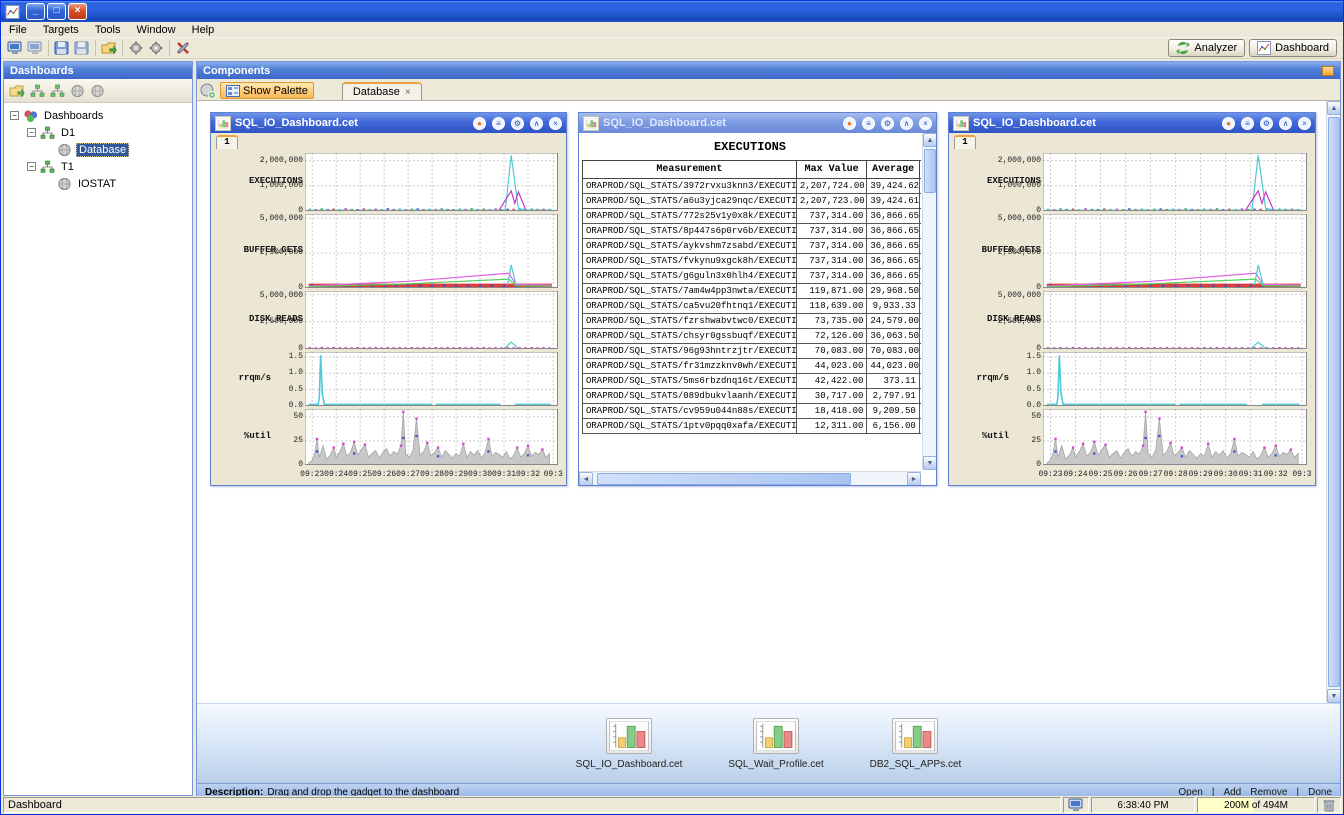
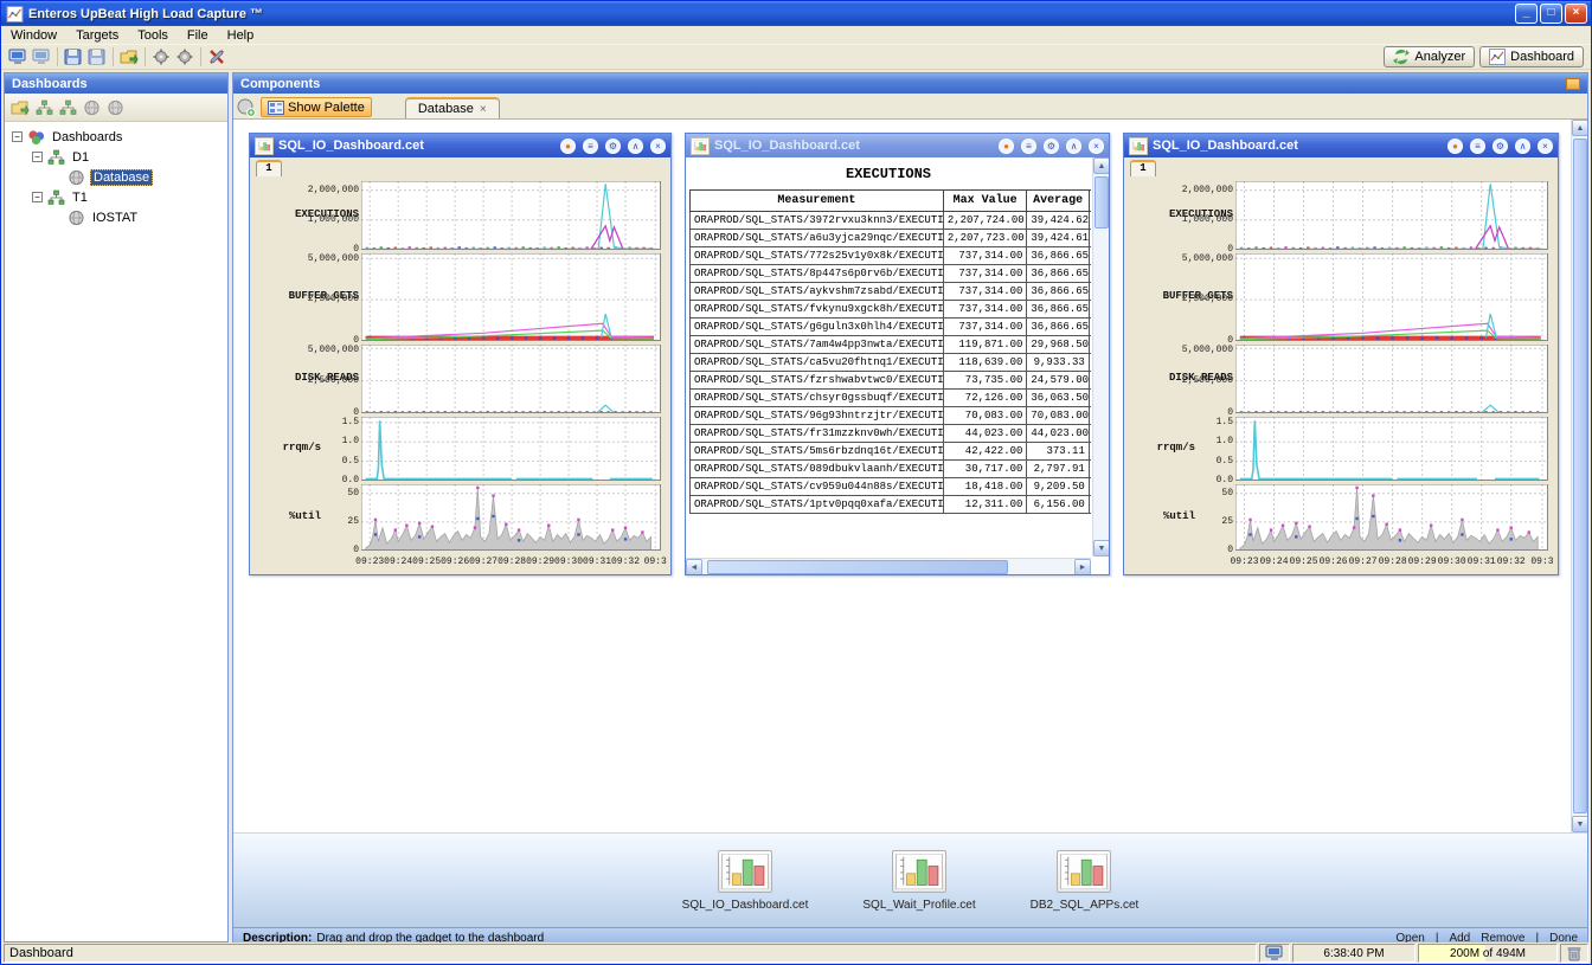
+ Enteros UpBeat High Load Capture ™
  _
  □
  ×
- File
+ Window
  Targets
  Tools
- Window
+ File
  Help
  Analyzer
  Dashboard
  Dashboards
  −
  Dashboards
  −
  D1
  Database
  −
  T1
  IOSTAT
  Components
  Show Palette
  Database
  ×
  SQL_IO_Dashboard.cet
  ●
  ≡
  ⚙
  ∧
  ×
  1
  EXECUTIONS
  0
  1,000,000
  2,000,000
  BUFFER_GETS
  0
  2,500,000
  5,000,000
  DISK_READS
  0
  2,500,000
  5,000,000
  rrqm/s
  0.0
  0.5
  1.0
  1.5
  %util
  0
  25
  50
  09:23
  09:24
  09:25
  09:26
  09:27
  09:28
  09:29
  09:30
  09:31
  09:32
  09:3
  SQL_IO_Dashboard.cet
  ●
  ≡
  ⚙
  ∧
  ×
  EXECUTIONS
  Measurement	Max Value	Average
  ORAPROD/SQL_STATS/3972rvxu3knn3/EXECUTI	2,207,724.00	39,424.62
  ORAPROD/SQL_STATS/a6u3yjca29nqc/EXECUTI	2,207,723.00	39,424.61
  ORAPROD/SQL_STATS/772s25v1y0x8k/EXECUTI	737,314.00	36,866.65
  ORAPROD/SQL_STATS/8p447s6p0rv6b/EXECUTI	737,314.00	36,866.65
  ORAPROD/SQL_STATS/aykvshm7zsabd/EXECUTI	737,314.00	36,866.65
  ORAPROD/SQL_STATS/fvkynu9xgck8h/EXECUTI	737,314.00	36,866.65
  ORAPROD/SQL_STATS/g6guln3x0hlh4/EXECUTI	737,314.00	36,866.65
  ORAPROD/SQL_STATS/7am4w4pp3nwta/EXECUTI	119,871.00	29,968.50
  ORAPROD/SQL_STATS/ca5vu20fhtnq1/EXECUTI	118,639.00	9,933.33
  ORAPROD/SQL_STATS/fzrshwabvtwc0/EXECUTI	73,735.00	24,579.00
  ORAPROD/SQL_STATS/chsyr0gssbuqf/EXECUTI	72,126.00	36,063.50
  ORAPROD/SQL_STATS/96g93hntrzjtr/EXECUTI	70,083.00	70,083.00
  ORAPROD/SQL_STATS/fr31mzzknv0wh/EXECUTI	44,023.00	44,023.00
  ORAPROD/SQL_STATS/5ms6rbzdnq16t/EXECUTI	42,422.00	373.11
  ORAPROD/SQL_STATS/089dbukvlaanh/EXECUTI	30,717.00	2,797.91
  ORAPROD/SQL_STATS/cv959u044n88s/EXECUTI	18,418.00	9,209.50
  ORAPROD/SQL_STATS/1ptv0pqq0xafa/EXECUTI	12,311.00	6,156.00
  SQL_IO_Dashboard.cet
  ●
  ≡
  ⚙
  ∧
  ×
  1
  EXECUTIONS
  0
  1,000,000
  2,000,000
  BUFFER_GETS
  0
  2,500,000
  5,000,000
  DISK_READS
  0
  2,500,000
  5,000,000
  rrqm/s
  0.0
  0.5
  1.0
  1.5
  %util
  0
  25
  50
  09:23
  09:24
  09:25
  09:26
  09:27
  09:28
  09:29
  09:30
  09:31
  09:32
  09:3
  SQL_IO_Dashboard.cet
  SQL_Wait_Profile.cet
  DB2_SQL_APPs.cet
  Description:
  Drag and drop the gadget to the dashboard
  Open
  |
  Add
  Remove
  |
  Done
  Dashboard
  6:38:40 PM
  200M of 494M
